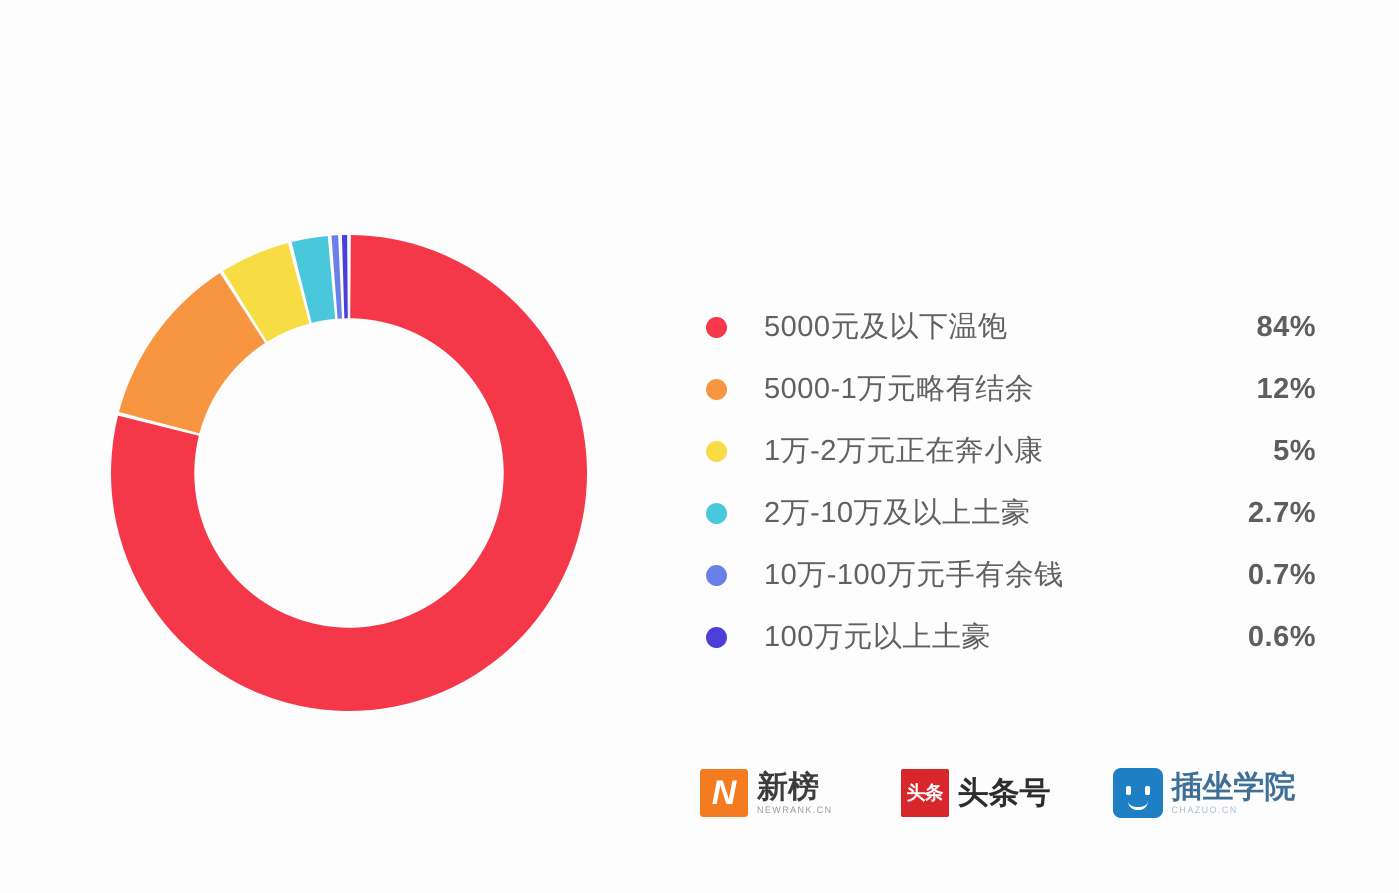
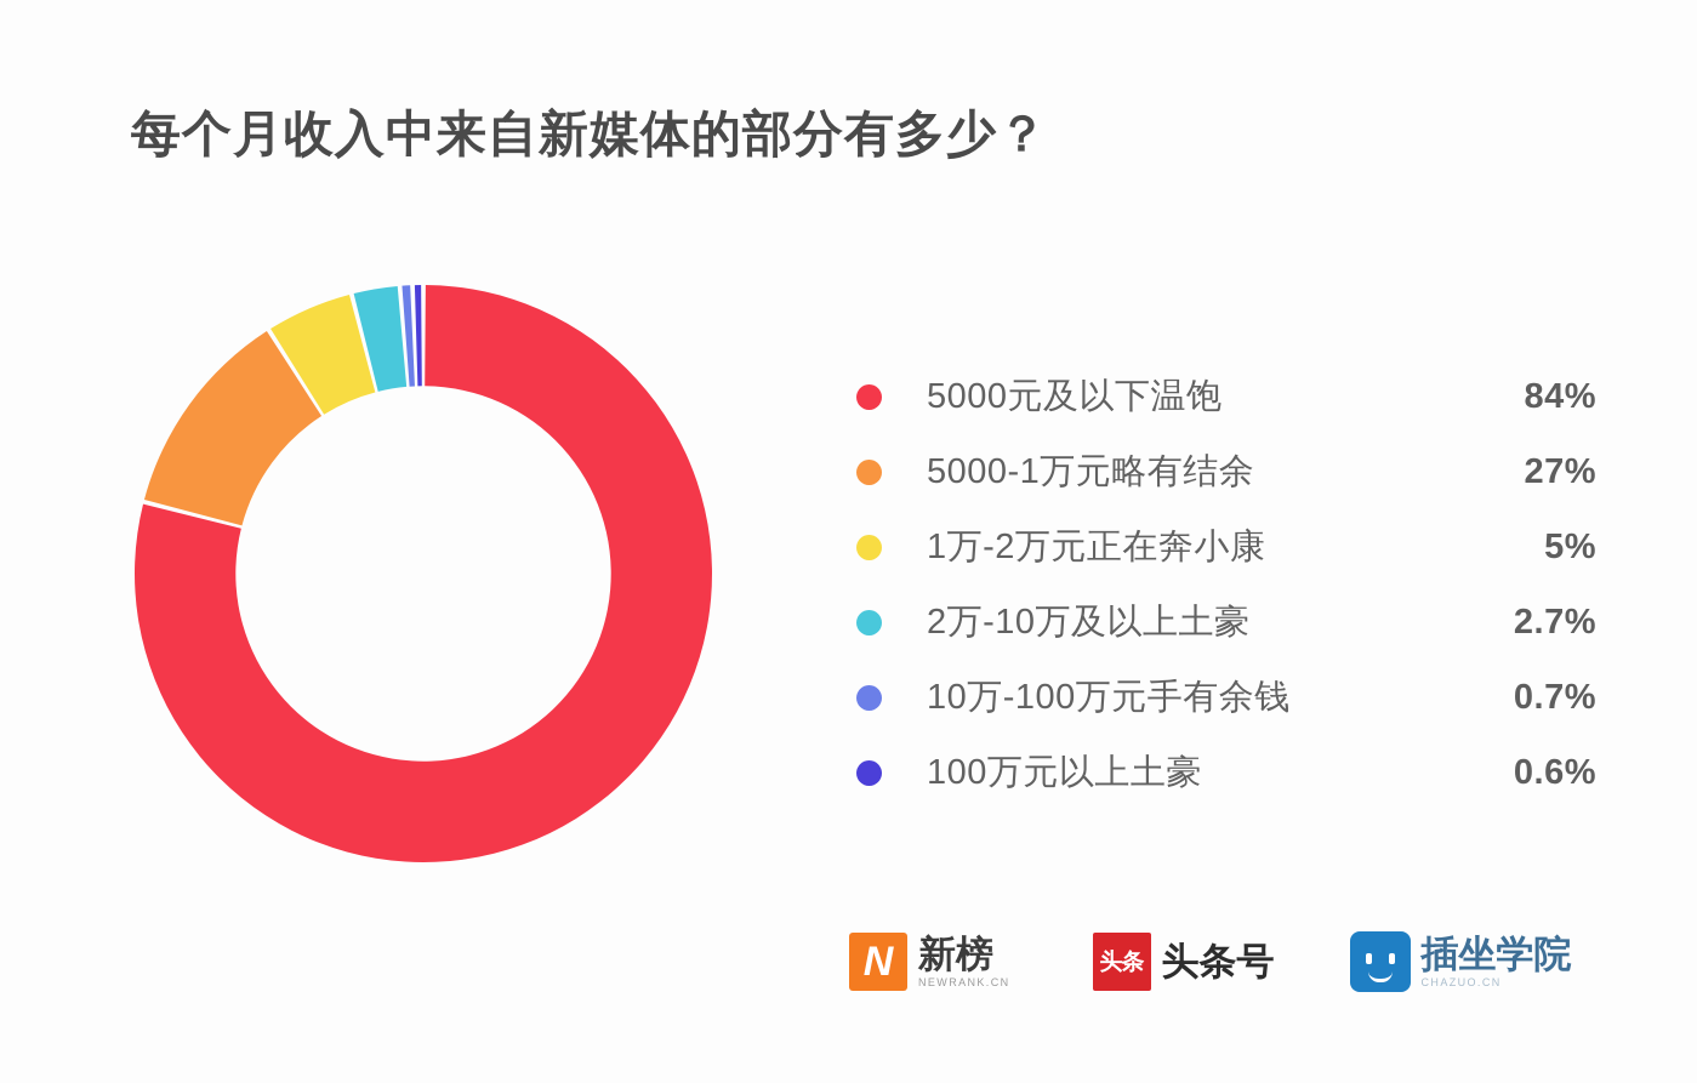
+ 每个月收入中来自新媒体的部分有多少？
  5000元及以下温饱
  84%
  5000-1万元略有结余
- 12%
+ 27%
  1万-2万元正在奔小康
  5%
  2万-10万及以上土豪
  2.7%
  10万-100万元手有余钱
  0.7%
  100万元以上土豪
  0.6%
  N
  新榜
  NEWRANK.CN
  头条
  头条号
  插坐学院
  CHAZUO.CN
